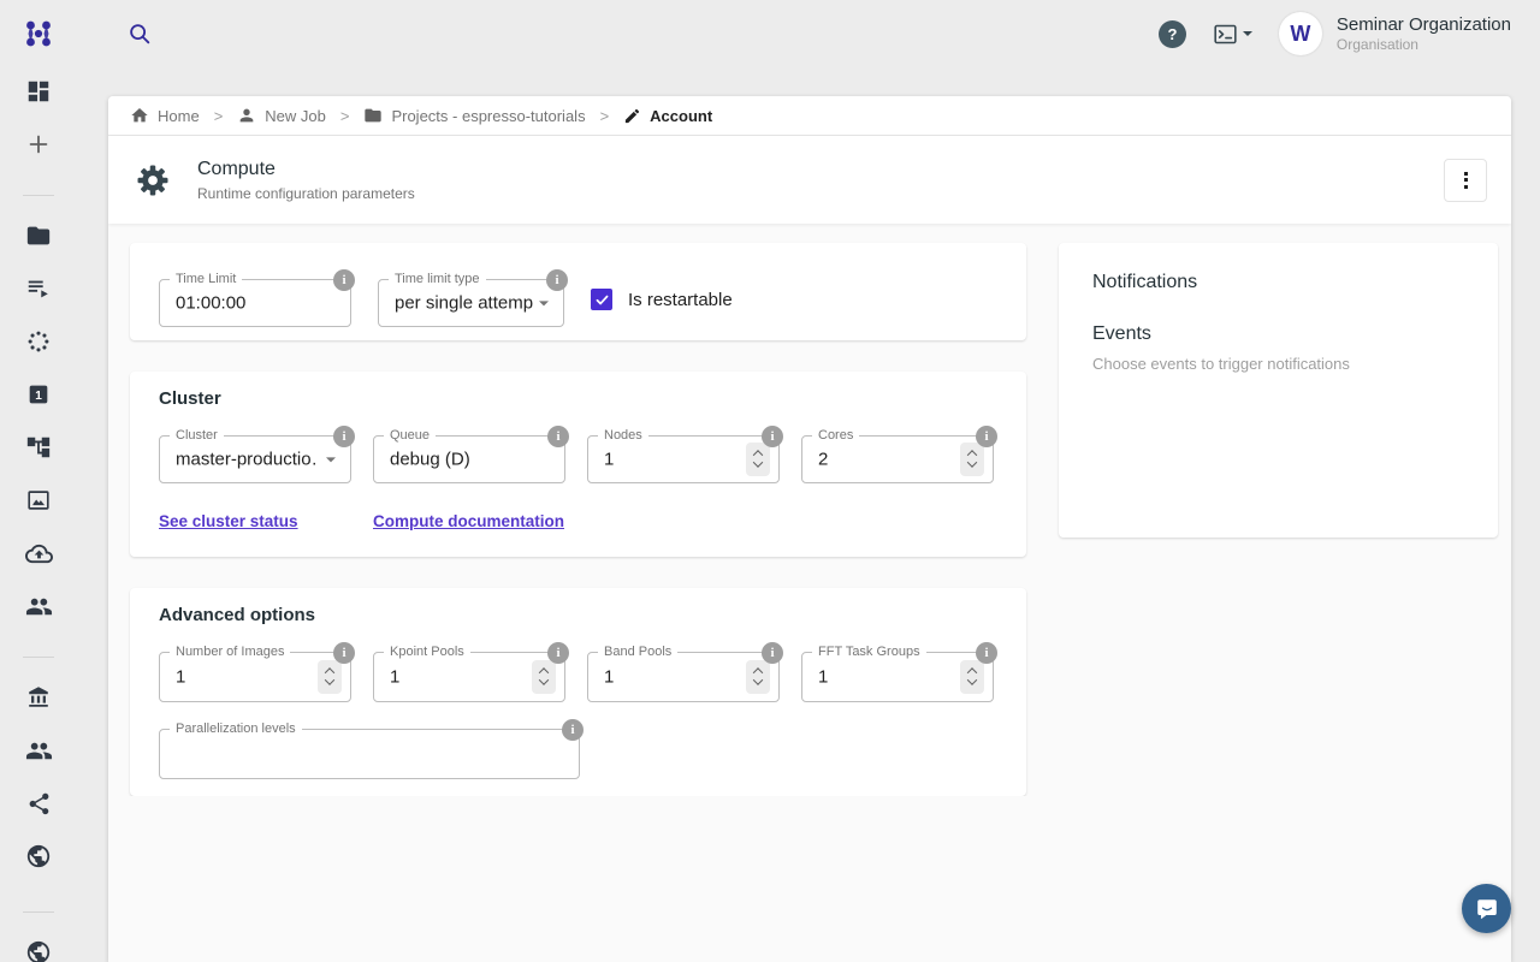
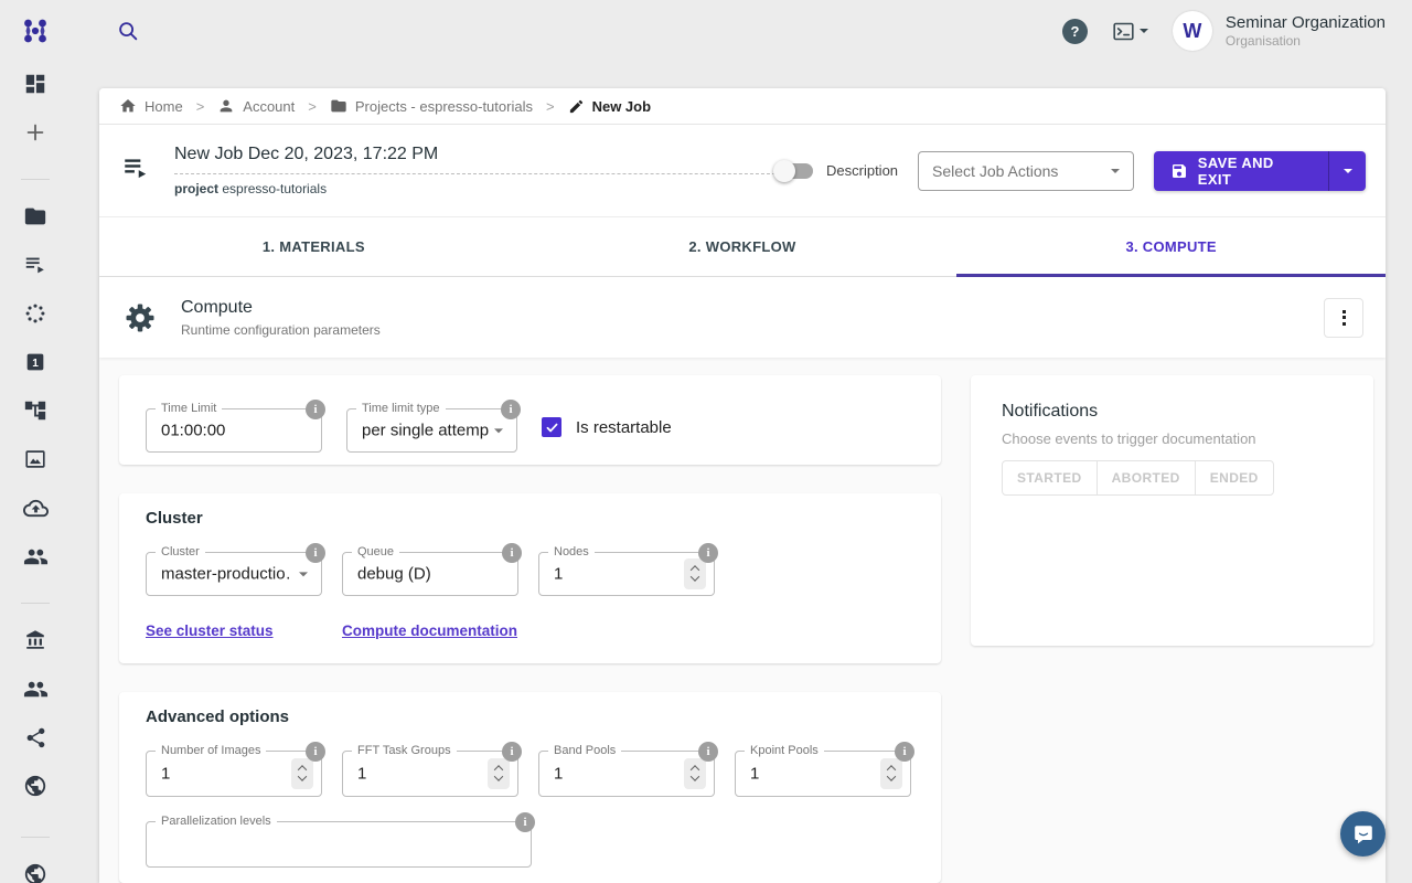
  W
  Seminar Organization
  Organisation
  1
  Home
  >
- New Job
+ Account
  >
  Projects - espresso-tutorials
  >
- Account
+ New Job
+ New Job Dec 20, 2023, 17:22 PM
+ project espresso-tutorials
+ Description
+ Select Job Actions
+ SAVE AND EXIT
+ 1. MATERIALS
+ 2. WORKFLOW
+ 3. COMPUTE
  Compute
  Runtime configuration parameters
  Time Limit
  01:00:00
  Time limit type
  per single attemp
  Is restartable
  Cluster
  Cluster
  master-productio
  Queue
  debug (D)
  Nodes
  1
- Cores
- 2
  See cluster status
  Compute documentation
  Advanced options
  Number of Images
  1
- Kpoint Pools
+ FFT Task Groups
  1
  Band Pools
  1
- FFT Task Groups
+ Kpoint Pools
  1
  Parallelization levels
  Notifications
- Events
- Choose events to trigger notifications
+ Choose events to trigger documentation
+ STARTED
+ ABORTED
+ ENDED
